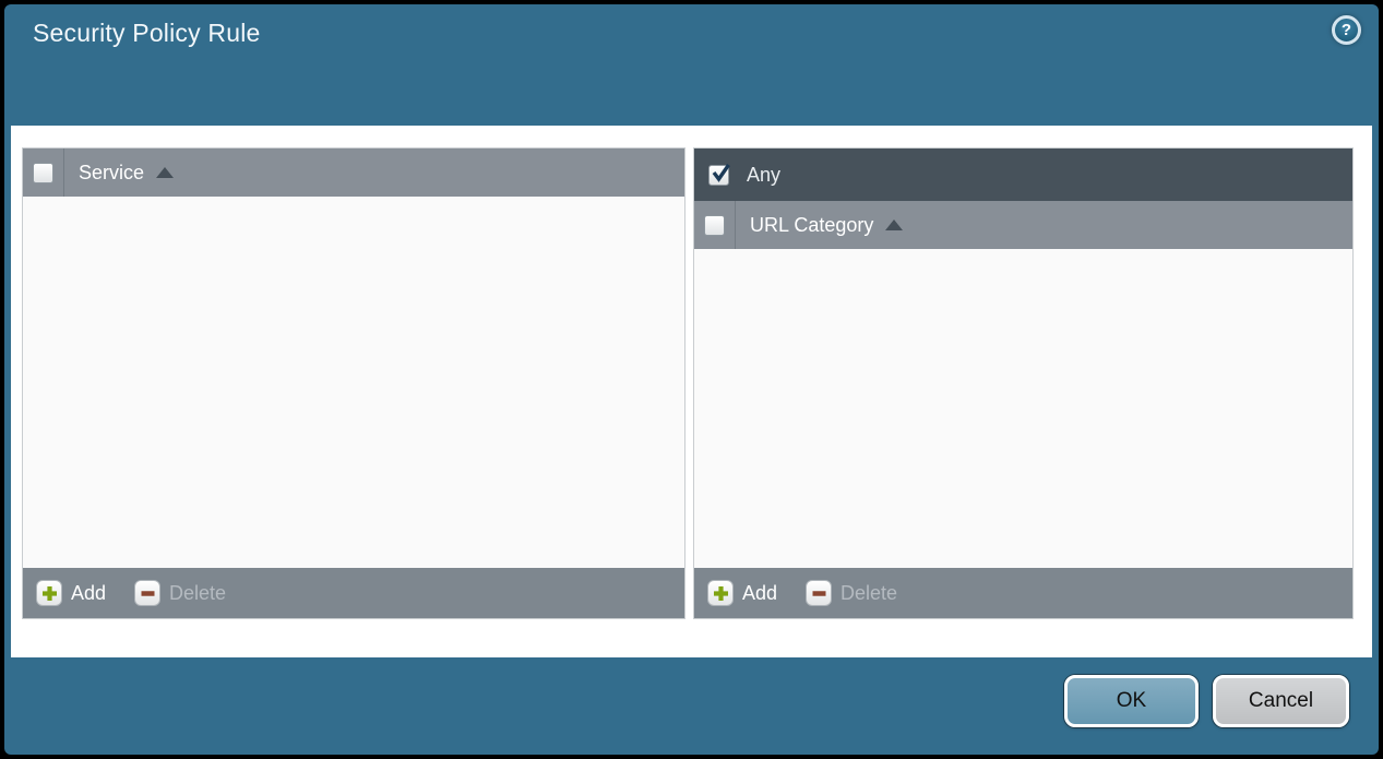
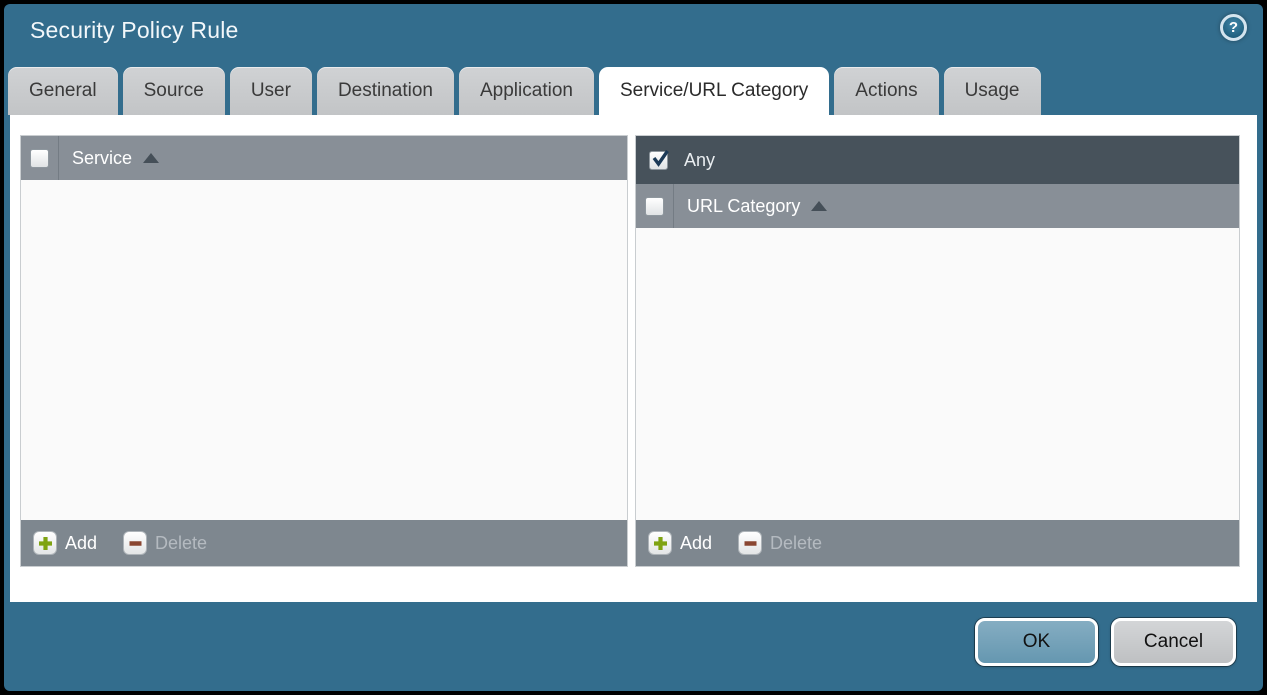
  Security Policy Rule
  ?
+ General
+ Source
+ User
+ Destination
+ Application
+ Service/URL Category
+ Actions
+ Usage
  Service
  Add
  Delete
  Any
  URL Category
  Add
  Delete
  OK
  Cancel
